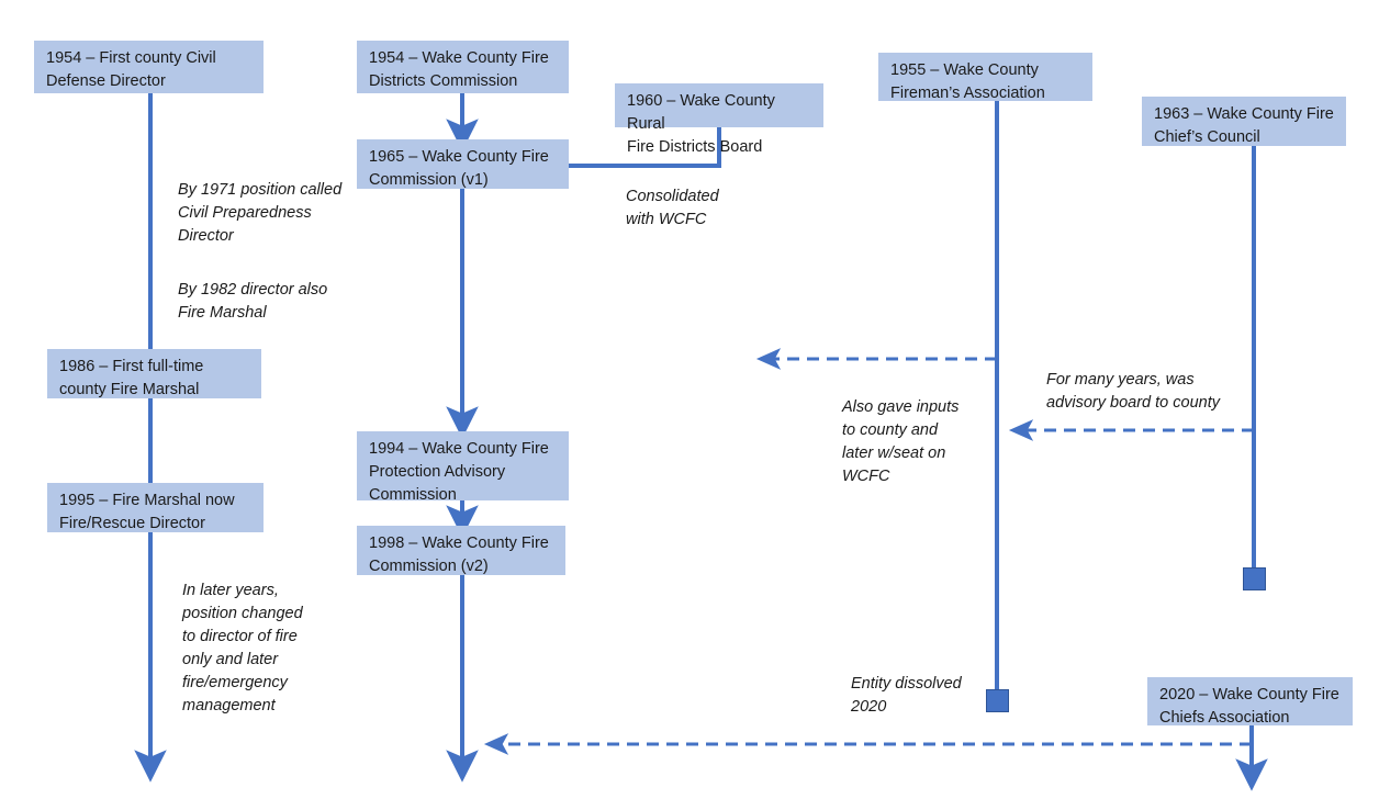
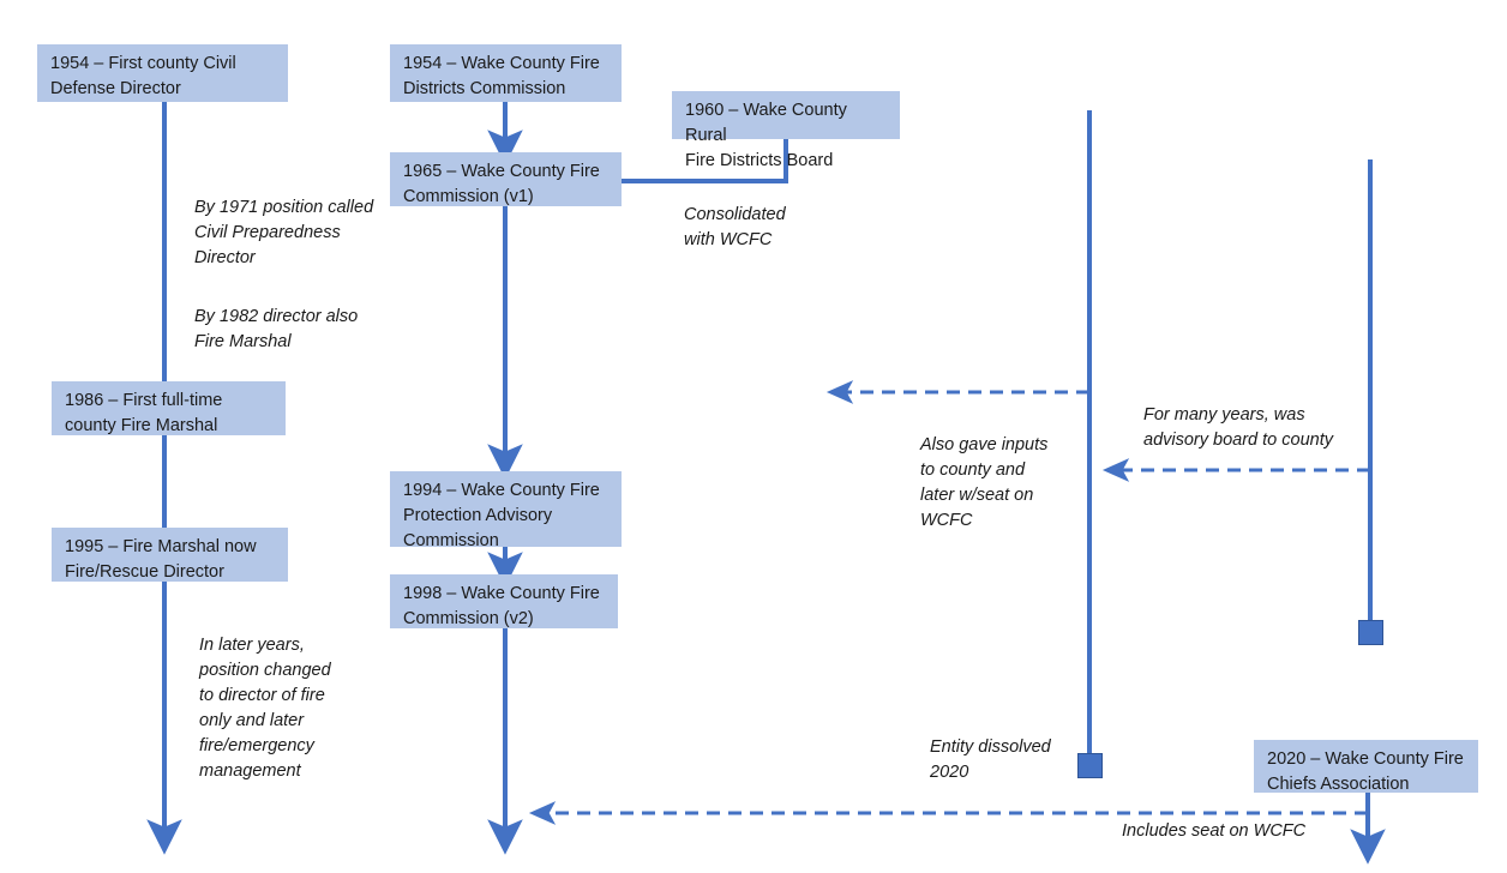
  1954 – First county Civil
  Defense Director
  1986 – First full-time
  county Fire Marshal
  1995 – Fire Marshal now
  Fire/Rescue Director
  1954 – Wake County Fire
  Districts Commission
  1965 – Wake County Fire
  Commission (v1)
  1960 – Wake County Rural
  Fire Districts Board
  1994 – Wake County Fire
  Protection Advisory
  Commission
  1998 – Wake County Fire
  Commission (v2)
- 1955 – Wake County
- Fireman’s Association
- 1963 – Wake County Fire
- Chief’s Council
  2020 – Wake County Fire
  Chiefs Association
  By 1971 position called
  Civil Preparedness
  Director
  By 1982 director also
  Fire Marshal
  In later years,
  position changed
  to director of fire
  only and later
  fire/emergency
  management
  Consolidated
  with WCFC
  Also gave inputs
  to county and
  later w/seat on
  WCFC
  For many years, was
  advisory board to county
  Entity dissolved
  2020
+ Includes seat on WCFC
